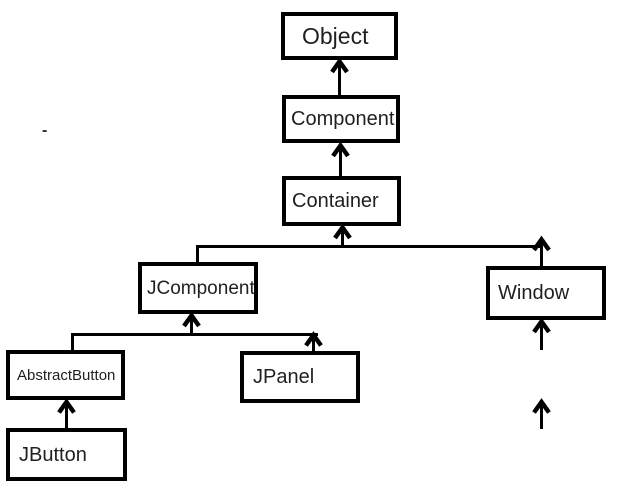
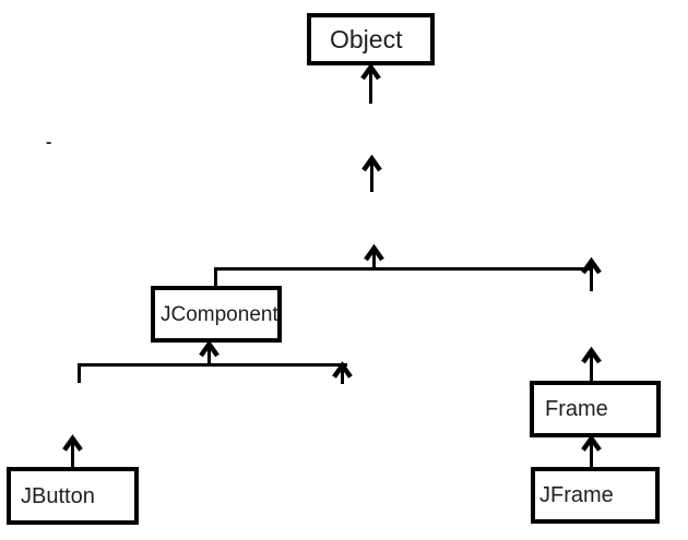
  Object
- Component
- Container
  JComponent
- Window
- AbstractButton
- JPanel
  JButton
+ Frame
+ JFrame
  -
